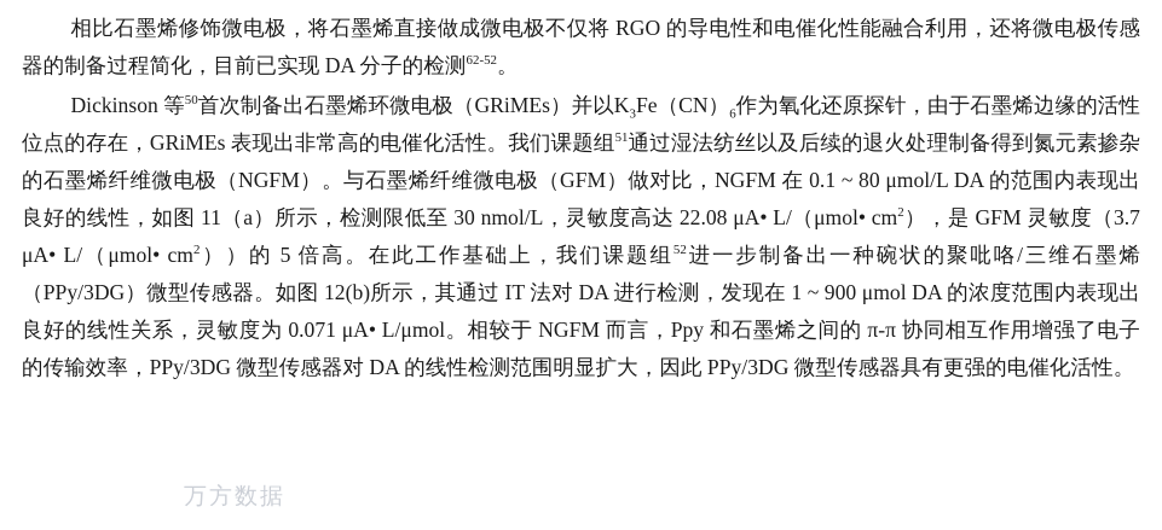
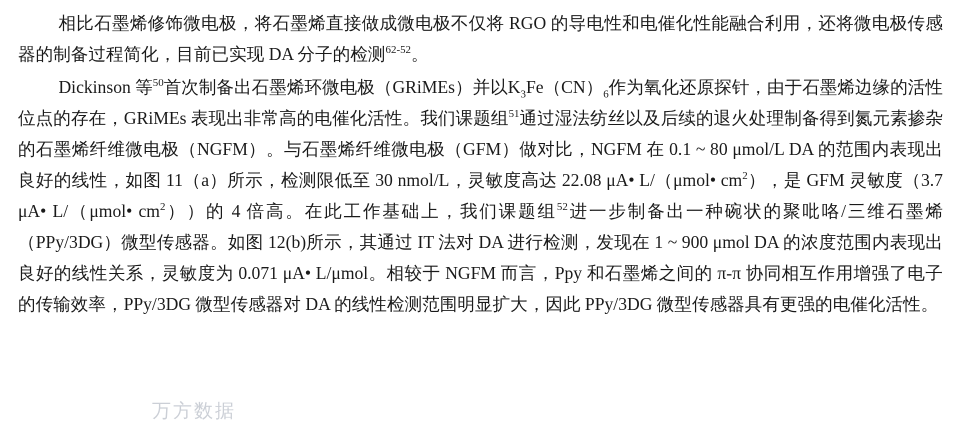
  相比石墨烯修饰微电极，将石墨烯直接做成微电极不仅将 RGO 的导电性和电催化性能融合利用，还将微电极传感器的制备过程简化，目前已实现 DA 分子的检测62-52。
- Dickinson 等50首次制备出石墨烯环微电极（GRiMEs）并以K3Fe（CN）6作为氧化还原探针，由于石墨烯边缘的活性位点的存在，GRiMEs 表现出非常高的电催化活性。我们课题组51通过湿法纺丝以及后续的退火处理制备得到氮元素掺杂的石墨烯纤维微电极（NGFM）。与石墨烯纤维微电极（GFM）做对比，NGFM 在 0.1 ~ 80 μmol/L DA 的范围内表现出良好的线性，如图 11（a）所示，检测限低至 30 nmol/L，灵敏度高达 22.08 μA• L/（μmol• cm2），是 GFM 灵敏度（3.7 μA• L/（μmol• cm2））的 5 倍高。在此工作基础上，我们课题组52进一步制备出一种碗状的聚吡咯/三维石墨烯（PPy/3DG）微型传感器。如图 12(b)所示，其通过 IT 法对 DA 进行检测，发现在 1 ~ 900 μmol DA 的浓度范围内表现出良好的线性关系，灵敏度为 0.071 μA• L/μmol。相较于 NGFM 而言，Ppy 和石墨烯之间的 π-π 协同相互作用增强了电子的传输效率，PPy/3DG 微型传感器对 DA 的线性检测范围明显扩大，因此 PPy/3DG 微型传感器具有更强的电催化活性。
+ Dickinson 等50首次制备出石墨烯环微电极（GRiMEs）并以K3Fe（CN）6作为氧化还原探针，由于石墨烯边缘的活性位点的存在，GRiMEs 表现出非常高的电催化活性。我们课题组51通过湿法纺丝以及后续的退火处理制备得到氮元素掺杂的石墨烯纤维微电极（NGFM）。与石墨烯纤维微电极（GFM）做对比，NGFM 在 0.1 ~ 80 μmol/L DA 的范围内表现出良好的线性，如图 11（a）所示，检测限低至 30 nmol/L，灵敏度高达 22.08 μA• L/（μmol• cm2），是 GFM 灵敏度（3.7 μA• L/（μmol• cm2））的 4 倍高。在此工作基础上，我们课题组52进一步制备出一种碗状的聚吡咯/三维石墨烯（PPy/3DG）微型传感器。如图 12(b)所示，其通过 IT 法对 DA 进行检测，发现在 1 ~ 900 μmol DA 的浓度范围内表现出良好的线性关系，灵敏度为 0.071 μA• L/μmol。相较于 NGFM 而言，Ppy 和石墨烯之间的 π-π 协同相互作用增强了电子的传输效率，PPy/3DG 微型传感器对 DA 的线性检测范围明显扩大，因此 PPy/3DG 微型传感器具有更强的电催化活性。
  万方数据
